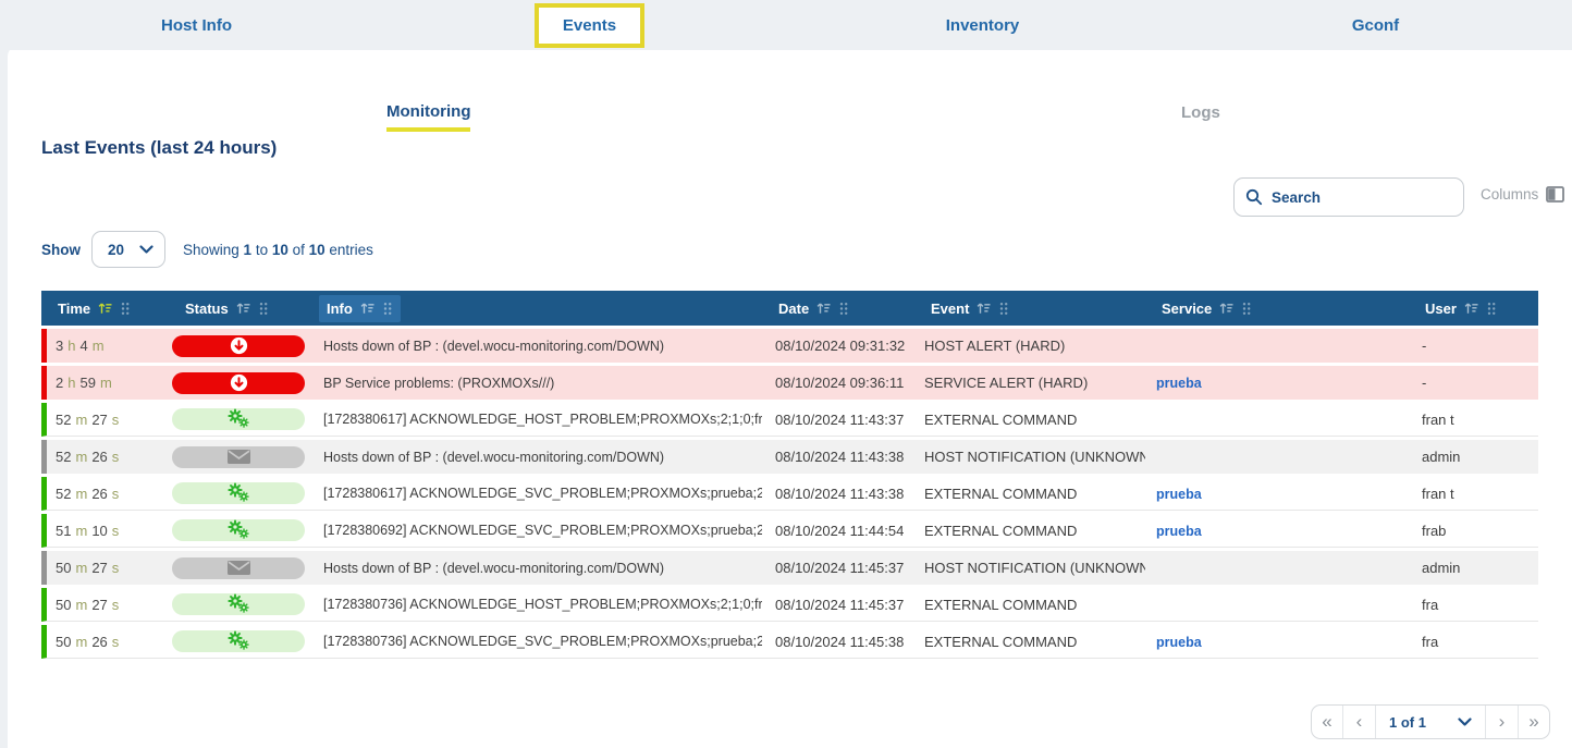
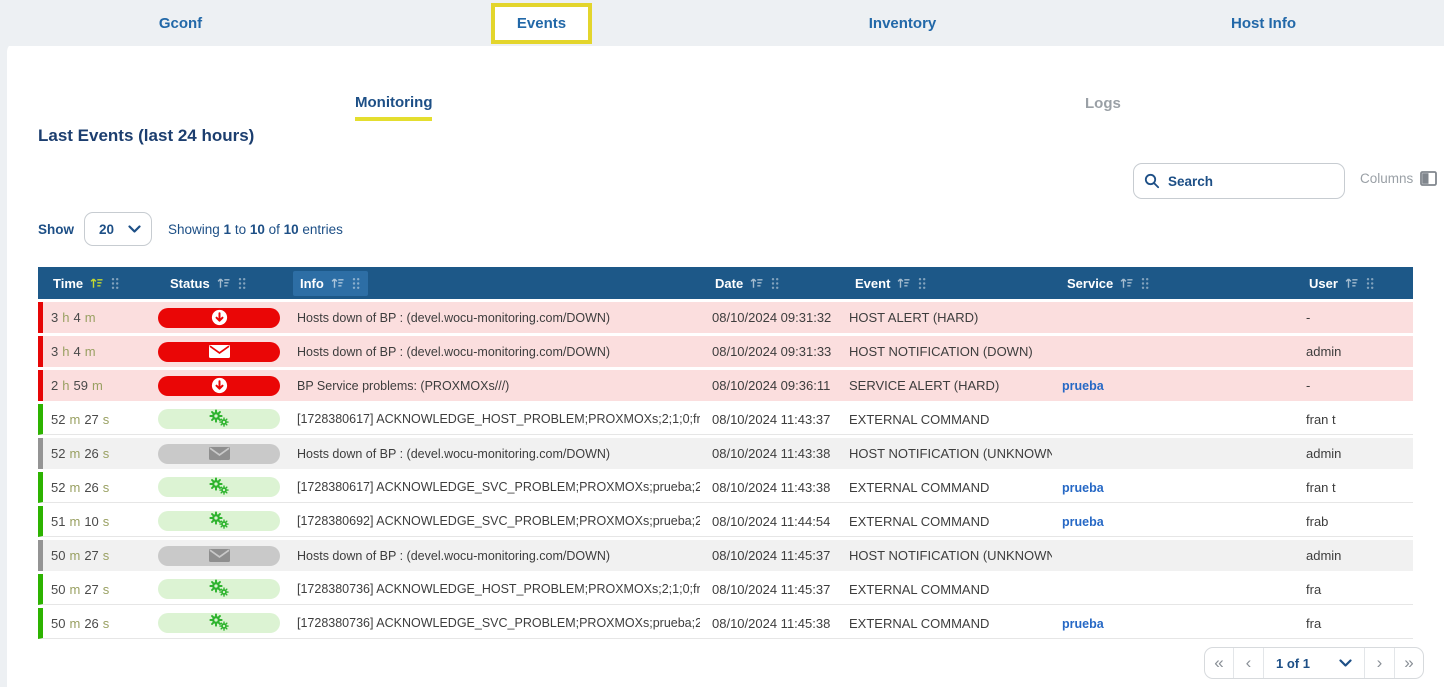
- Host Info
+ Gconf
  Events
  Inventory
- Gconf
+ Host Info
  Monitoring
  Logs
  Last Events (last 24 hours)
  Search
  Columns
  Show
  20
  Showing 1 to 10 of 10 entries
  Time	Status	Info	Date	Event	Service	User
  3 h 4 m		Hosts down of BP : (devel.wocu-monitoring.com/DOWN)	08/10/2024 09:31:32	HOST ALERT (HARD)		-
+ 3 h 4 m		Hosts down of BP : (devel.wocu-monitoring.com/DOWN)	08/10/2024 09:31:33	HOST NOTIFICATION (DOWN)		admin
  2 h 59 m		BP Service problems: (PROXMOXs///)	08/10/2024 09:36:11	SERVICE ALERT (HARD)	prueba	-
  52 m 27 s		[1728380617] ACKNOWLEDGE_HOST_PROBLEM;PROXMOXs;2;1;0;fr	08/10/2024 11:43:37	EXTERNAL COMMAND		fran t
  52 m 26 s		Hosts down of BP : (devel.wocu-monitoring.com/DOWN)	08/10/2024 11:43:38	HOST NOTIFICATION (UNKNOWN		admin
  52 m 26 s		[1728380617] ACKNOWLEDGE_SVC_PROBLEM;PROXMOXs;prueba;2	08/10/2024 11:43:38	EXTERNAL COMMAND	prueba	fran t
  51 m 10 s		[1728380692] ACKNOWLEDGE_SVC_PROBLEM;PROXMOXs;prueba;2	08/10/2024 11:44:54	EXTERNAL COMMAND	prueba	frab
  50 m 27 s		Hosts down of BP : (devel.wocu-monitoring.com/DOWN)	08/10/2024 11:45:37	HOST NOTIFICATION (UNKNOWN		admin
  50 m 27 s		[1728380736] ACKNOWLEDGE_HOST_PROBLEM;PROXMOXs;2;1;0;fr	08/10/2024 11:45:37	EXTERNAL COMMAND		fra
  50 m 26 s		[1728380736] ACKNOWLEDGE_SVC_PROBLEM;PROXMOXs;prueba;2	08/10/2024 11:45:38	EXTERNAL COMMAND	prueba	fra
  «
  ‹
  1 of 1
  ›
  »
